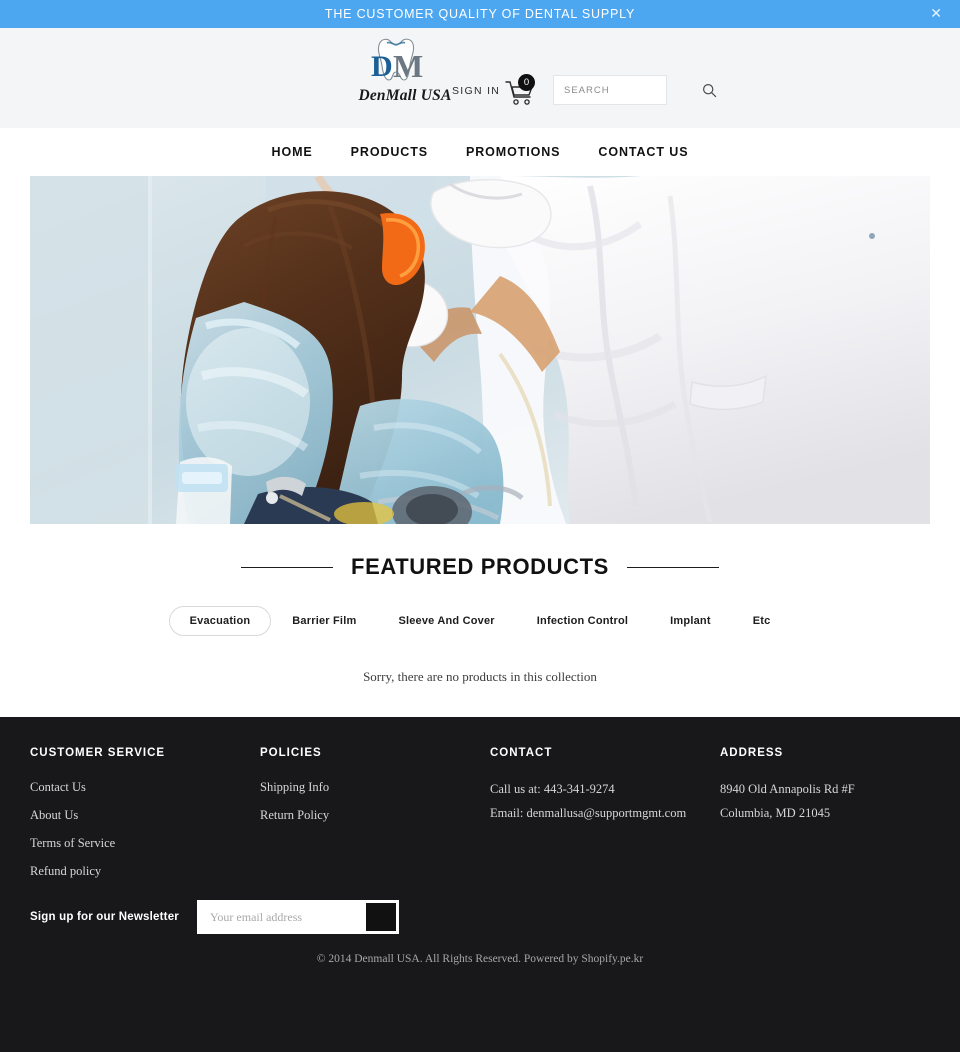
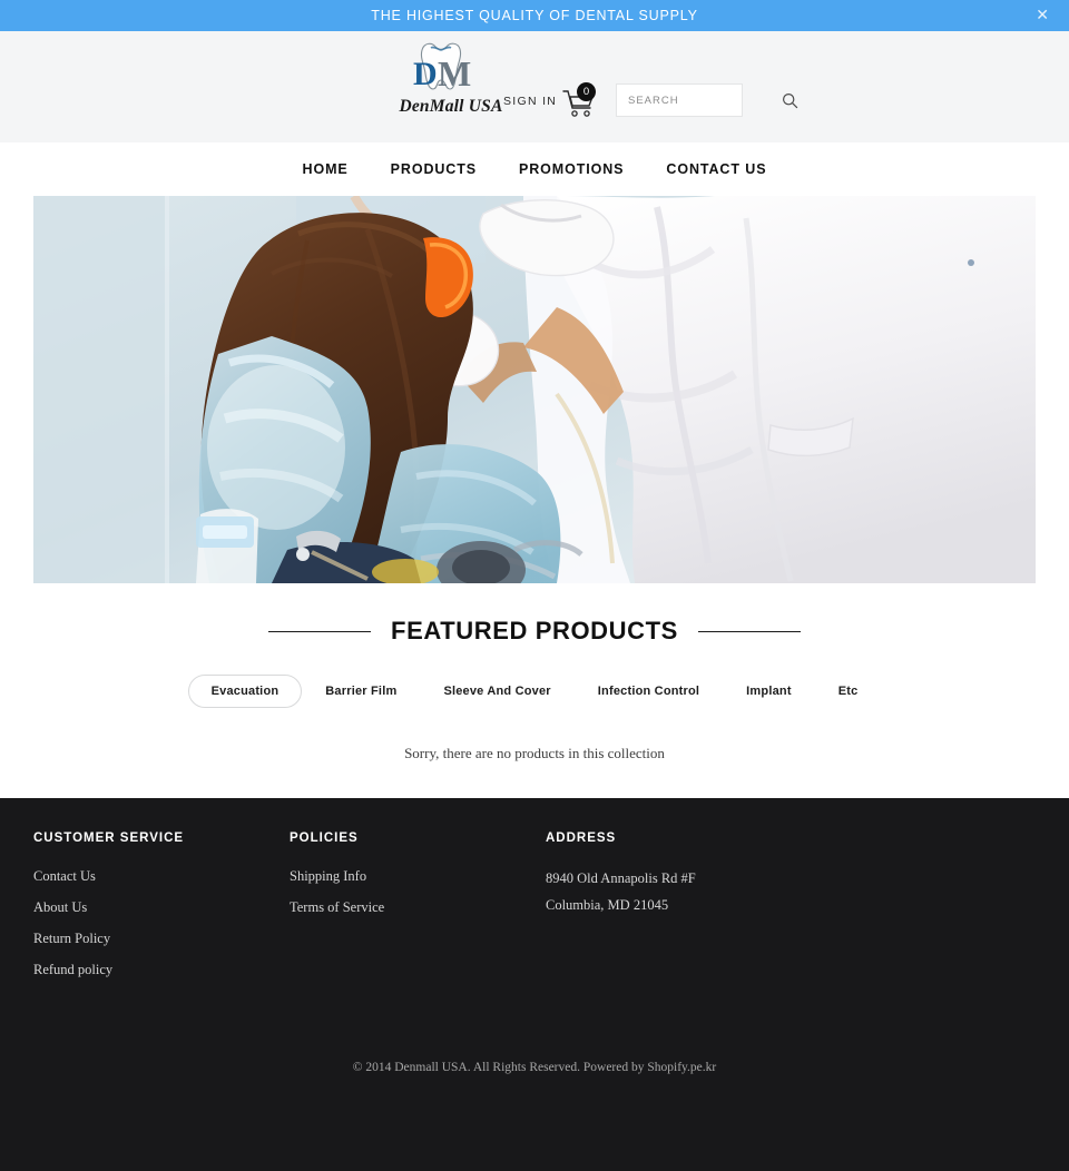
- THE CUSTOMER QUALITY OF DENTAL SUPPLY
+ THE HIGHEST QUALITY OF DENTAL SUPPLY
  ✕
  D
  M
  DenMall USA
  SIGN IN
  0
  SEARCH
  HOME
  PRODUCTS
  PROMOTIONS
  CONTACT US
  FEATURED PRODUCTS
  Evacuation
  Barrier Film
  Sleeve And Cover
  Infection Control
  Implant
  Etc
  Sorry, there are no products in this collection
  CUSTOMER SERVICE
  Contact Us
  About Us
- Terms of Service
+ Return Policy
  Refund policy
  POLICIES
  Shipping Info
- Return Policy
+ Terms of Service
- CONTACT
- Call us at: 443-341-9274
- Email: denmallusa@supportmgmt.com
  ADDRESS
  8940 Old Annapolis Rd #F
  Columbia, MD 21045
- Sign up for our Newsletter
- Your email address
  © 2014 Denmall USA. All Rights Reserved. Powered by Shopify.pe.kr
